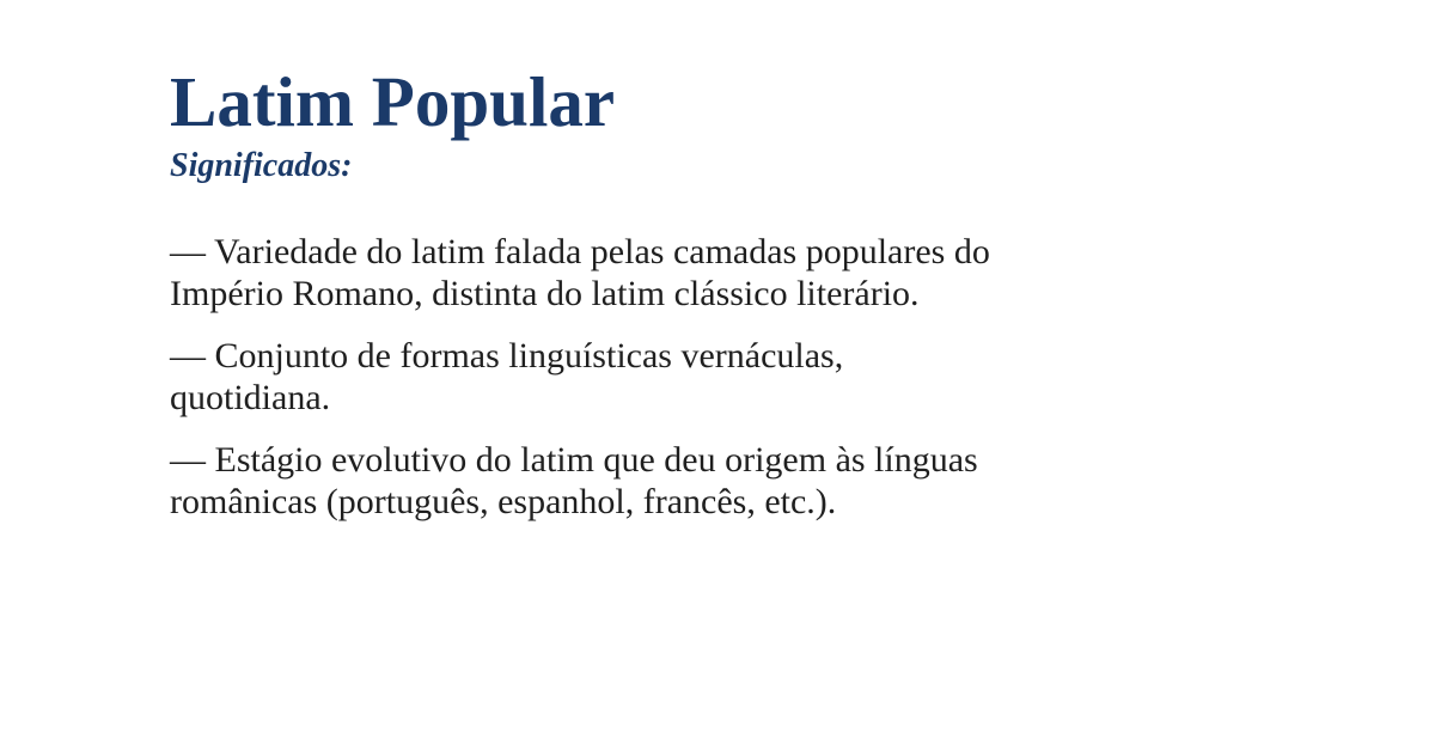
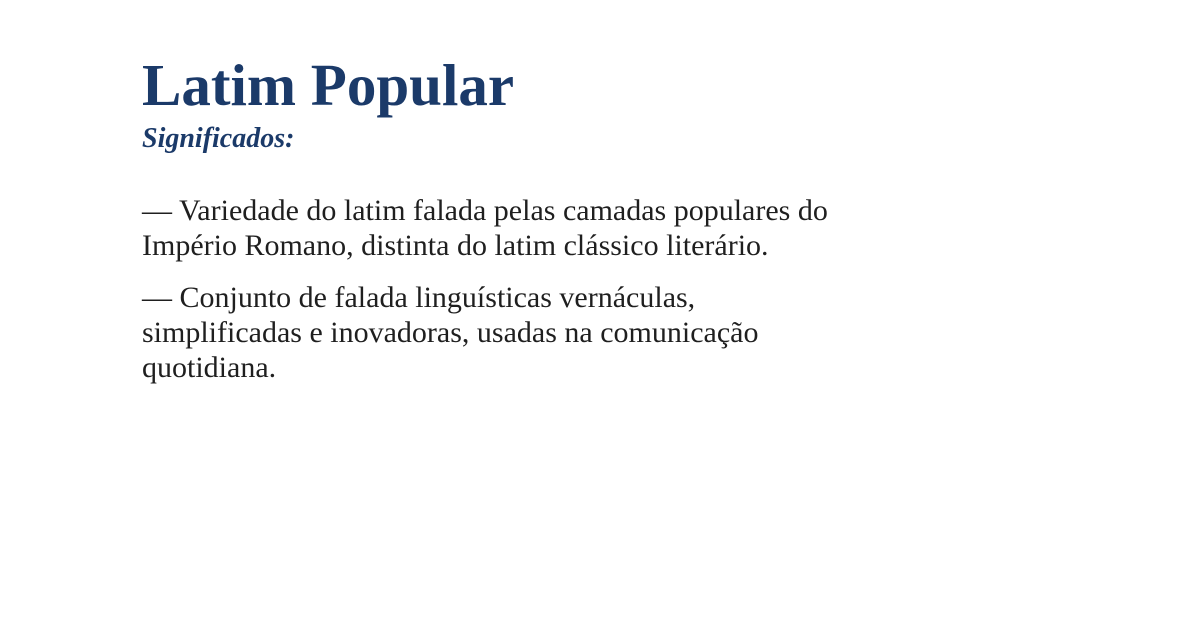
  Latim Popular
  Significados:
  — Variedade do latim falada pelas camadas populares do
  Império Romano, distinta do latim clássico literário.
- — Conjunto de formas linguísticas vernáculas,
+ — Conjunto de falada linguísticas vernáculas,
+ simplificadas e inovadoras, usadas na comunicação
  quotidiana.
- — Estágio evolutivo do latim que deu origem às línguas
- românicas (português, espanhol, francês, etc.).
